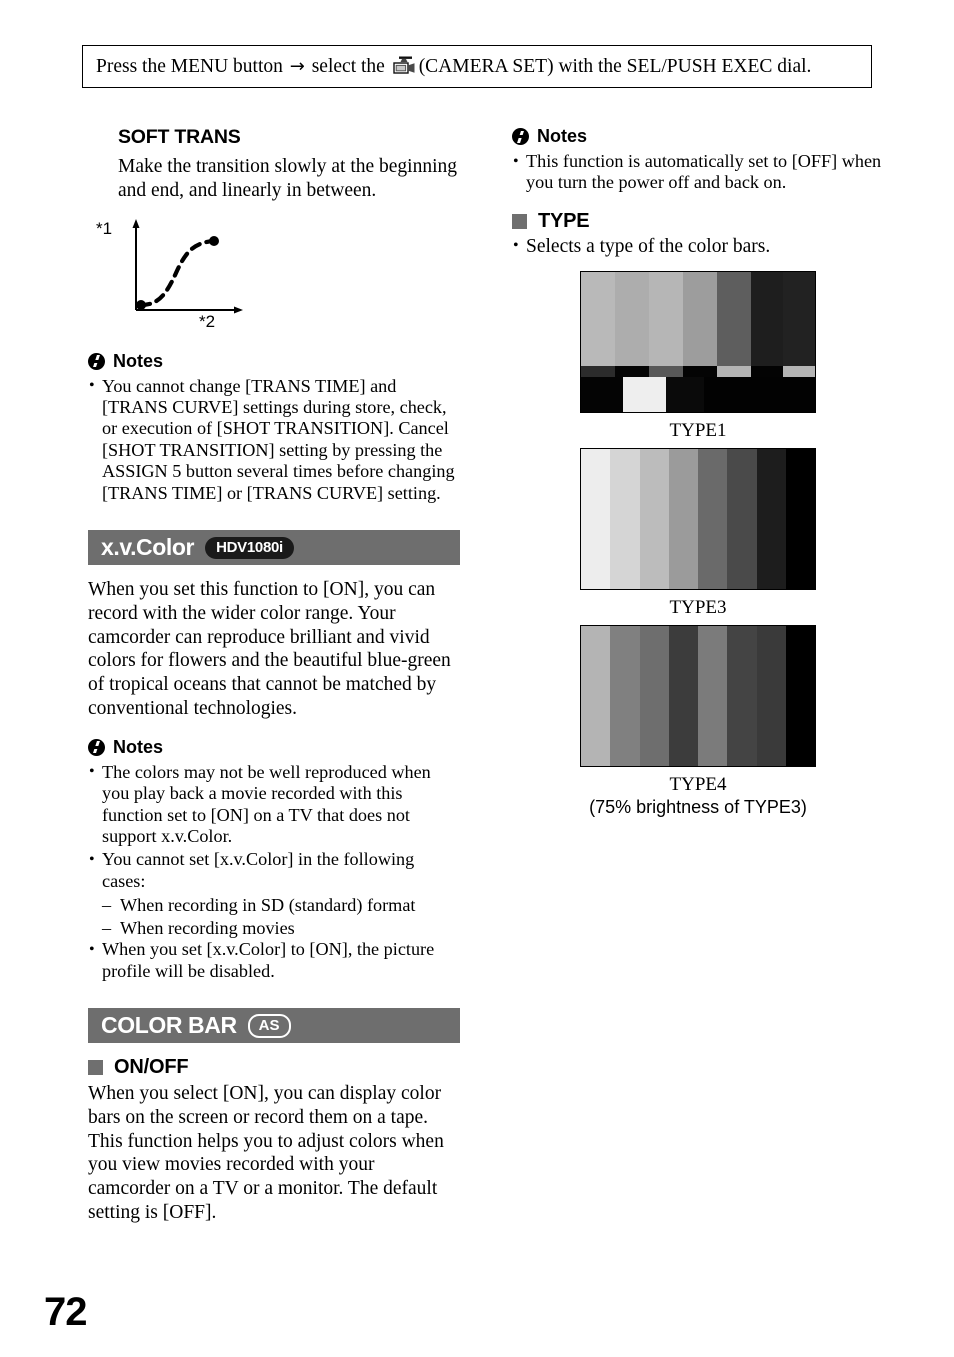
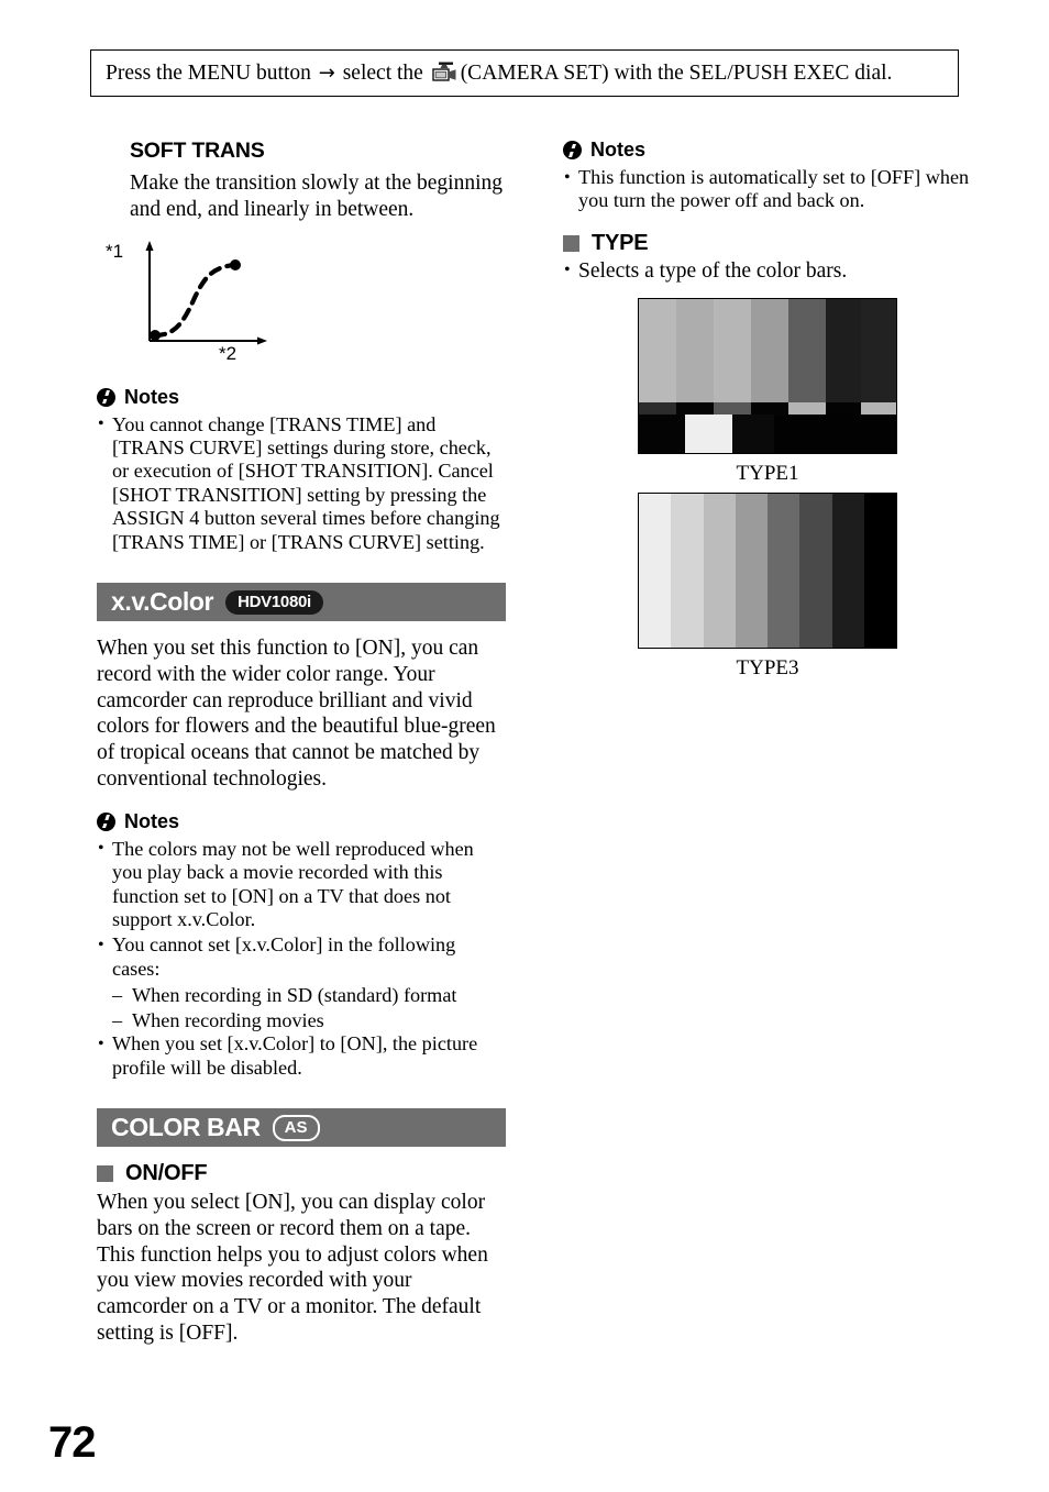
  Press the MENU button → select the (CAMERA SET) with the SEL/PUSH EXEC dial.
  SOFT TRANS
  Make the transition slowly at the beginning and end, and linearly in between.
  *1
  *2
  Notes
- You cannot change [TRANS TIME] and [TRANS CURVE] settings during store, check, or execution of [SHOT TRANSITION]. Cancel [SHOT TRANSITION] setting by pressing the ASSIGN 5 button several times before changing [TRANS TIME] or [TRANS CURVE] setting.
+ You cannot change [TRANS TIME] and [TRANS CURVE] settings during store, check, or execution of [SHOT TRANSITION]. Cancel [SHOT TRANSITION] setting by pressing the ASSIGN 4 button several times before changing [TRANS TIME] or [TRANS CURVE] setting.
  x.v.Color
  HDV1080i
  When you set this function to [ON], you can record with the wider color range. Your camcorder can reproduce brilliant and vivid colors for flowers and the beautiful blue-green of tropical oceans that cannot be matched by conventional technologies.
  Notes
  The colors may not be well reproduced when you play back a movie recorded with this function set to [ON] on a TV that does not support x.v.Color.
  You cannot set [x.v.Color] in the following cases:
  When recording in SD (standard) format
  When recording movies
  When you set [x.v.Color] to [ON], the picture profile will be disabled.
  COLOR BAR
  AS
  ON/OFF
  When you select [ON], you can display color bars on the screen or record them on a tape. This function helps you to adjust colors when you view movies recorded with your camcorder on a TV or a monitor. The default setting is [OFF].
  Notes
  This function is automatically set to [OFF] when you turn the power off and back on.
  TYPE
  Selects a type of the color bars.
  TYPE1
  TYPE3
- TYPE4
- (75% brightness of TYPE3)
  72
